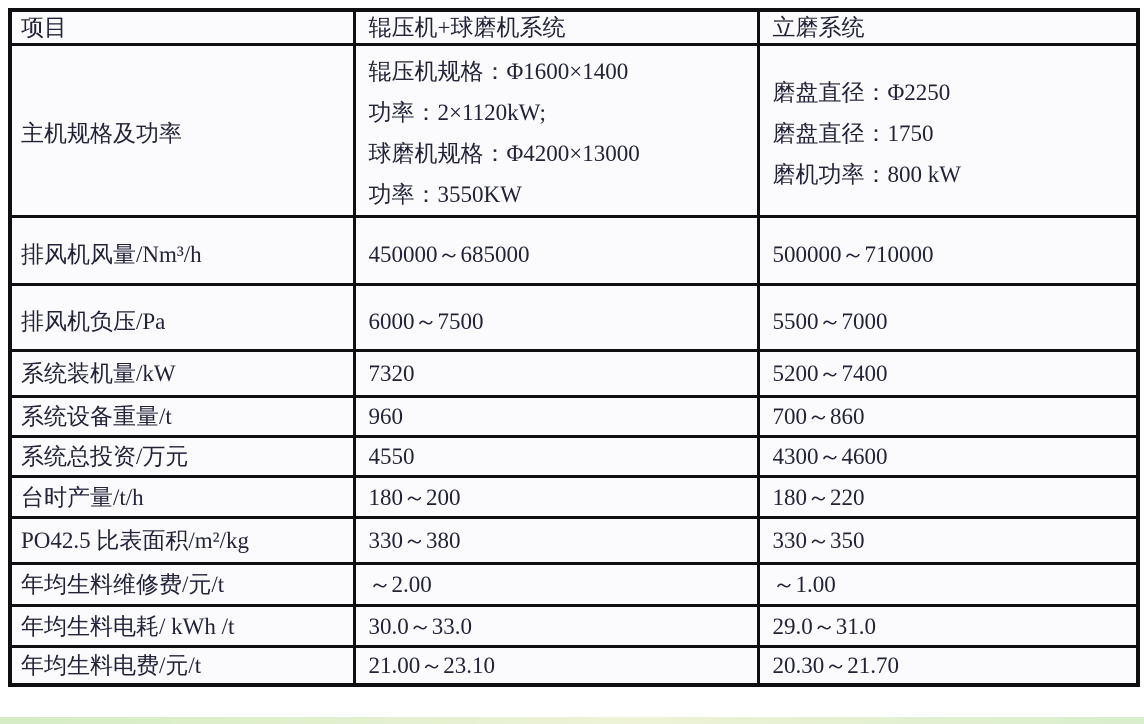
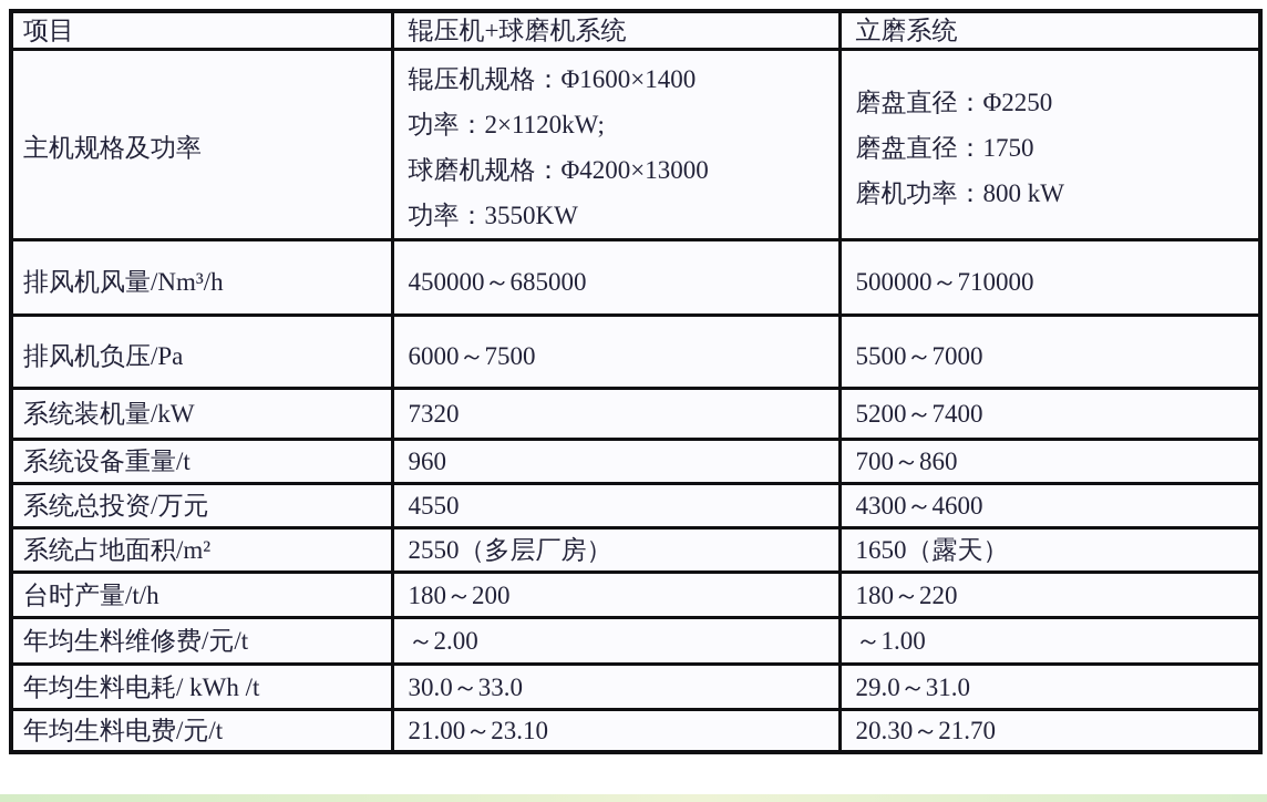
  项目	辊压机+球磨机系统	立磨系统
  主机规格及功率	辊压机规格：Φ1600×1400 功率：2×1120kW; 球磨机规格：Φ4200×13000 功率：3550KW	磨盘直径：Φ2250 磨盘直径：1750 磨机功率：800 kW
  排风机风量/Nm³/h	450000～685000	500000～710000
  排风机负压/Pa	6000～7500	5500～7000
  系统装机量/kW	7320	5200～7400
  系统设备重量/t	960	700～860
  系统总投资/万元	4550	4300～4600
+ 系统占地面积/m²	2550（多层厂房）	1650（露天）
  台时产量/t/h	180～200	180～220
- PO42.5 比表面积/m²/kg	330～380	330～350
  年均生料维修费/元/t	～2.00	～1.00
  年均生料电耗/ kWh /t	30.0～33.0	29.0～31.0
  年均生料电费/元/t	21.00～23.10	20.30～21.70
